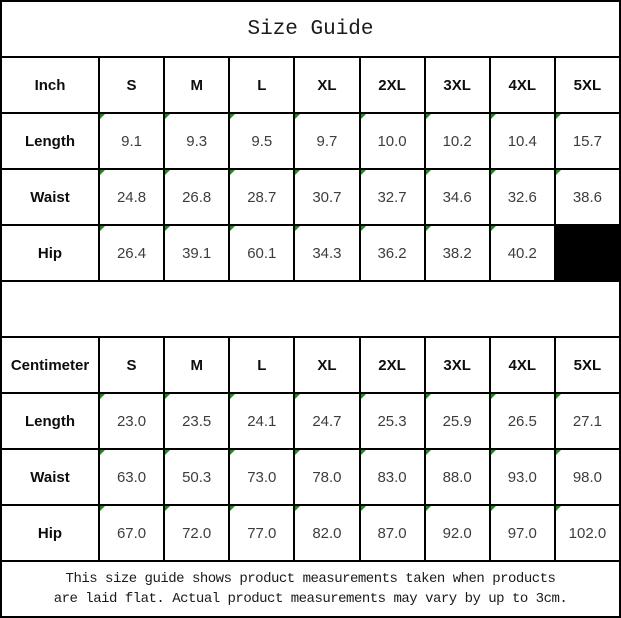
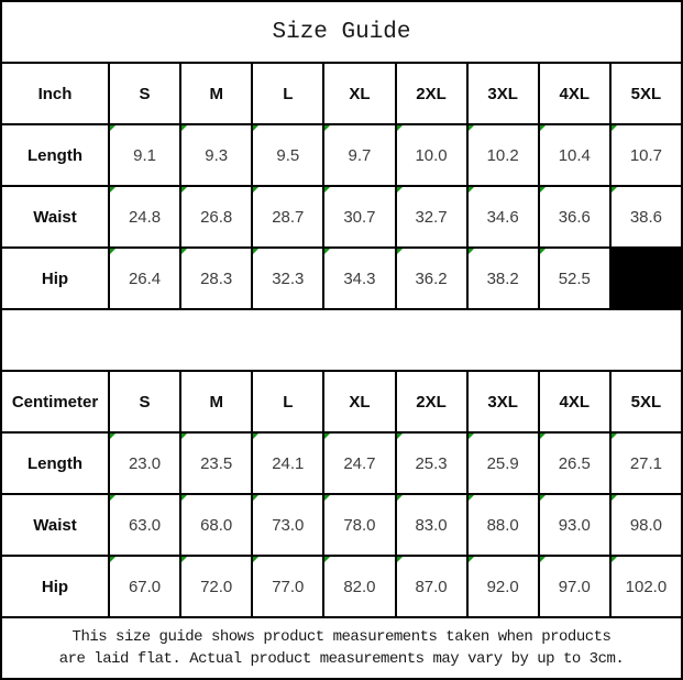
  Size Guide
  Inch
  S
  M
  L
  XL
  2XL
  3XL
  4XL
  5XL
  Length
  9.1
  9.3
  9.5
  9.7
  10.0
  10.2
  10.4
- 15.7
+ 10.7
  Waist
  24.8
  26.8
  28.7
  30.7
  32.7
  34.6
- 32.6
+ 36.6
  38.6
  Hip
  26.4
- 39.1
+ 28.3
- 60.1
+ 32.3
  34.3
  36.2
  38.2
- 40.2
+ 52.5
  Centimeter
  S
  M
  L
  XL
  2XL
  3XL
  4XL
  5XL
  Length
  23.0
  23.5
  24.1
  24.7
  25.3
  25.9
  26.5
  27.1
  Waist
  63.0
- 50.3
+ 68.0
  73.0
  78.0
  83.0
  88.0
  93.0
  98.0
  Hip
  67.0
  72.0
  77.0
  82.0
  87.0
  92.0
  97.0
  102.0
  This size guide shows product measurements taken when products
  are laid flat. Actual product measurements may vary by up to 3cm.
